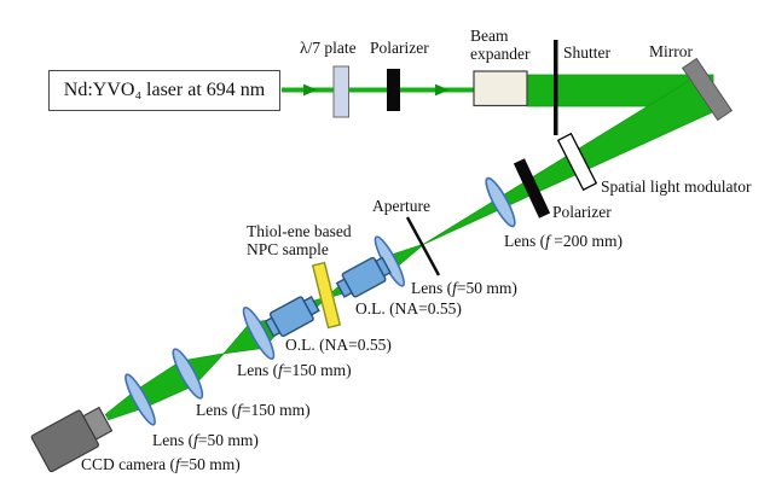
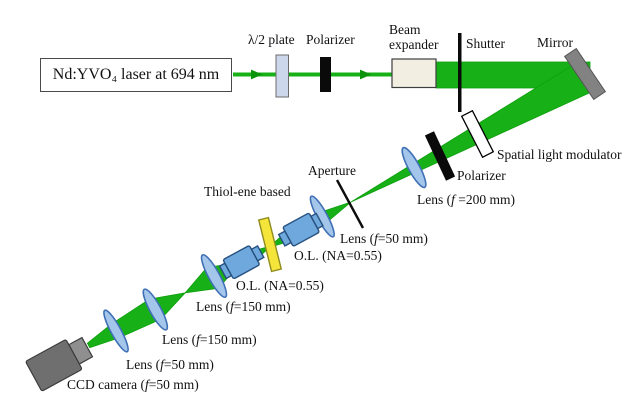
  Nd:YVO₄ laser at 694 nm
- λ/7 plate
+ λ/2 plate
  Polarizer
  Beam
  expander
  Shutter
  Mirror
  Spatial light modulator
  Polarizer
  Lens (f =200 mm)
  Aperture
  Thiol-ene based
- NPC sample
  Lens (f=50 mm)
  O.L. (NA=0.55)
  O.L. (NA=0.55)
  Lens (f=150 mm)
  Lens (f=150 mm)
  Lens (f=50 mm)
  CCD camera (f=50 mm)
